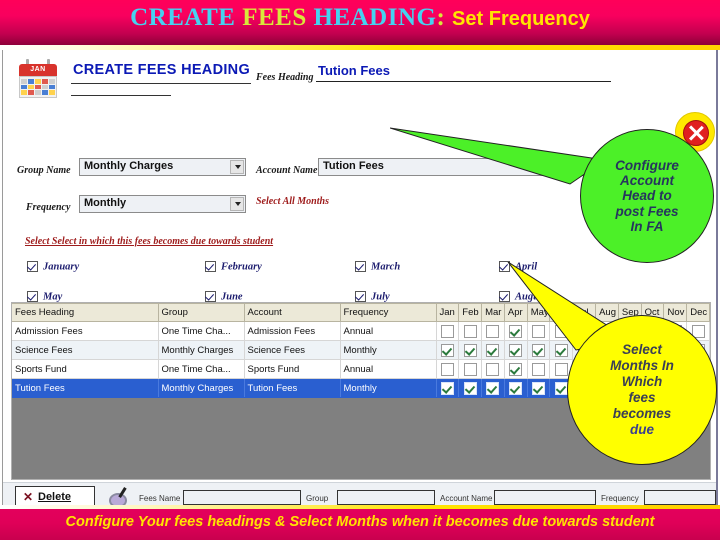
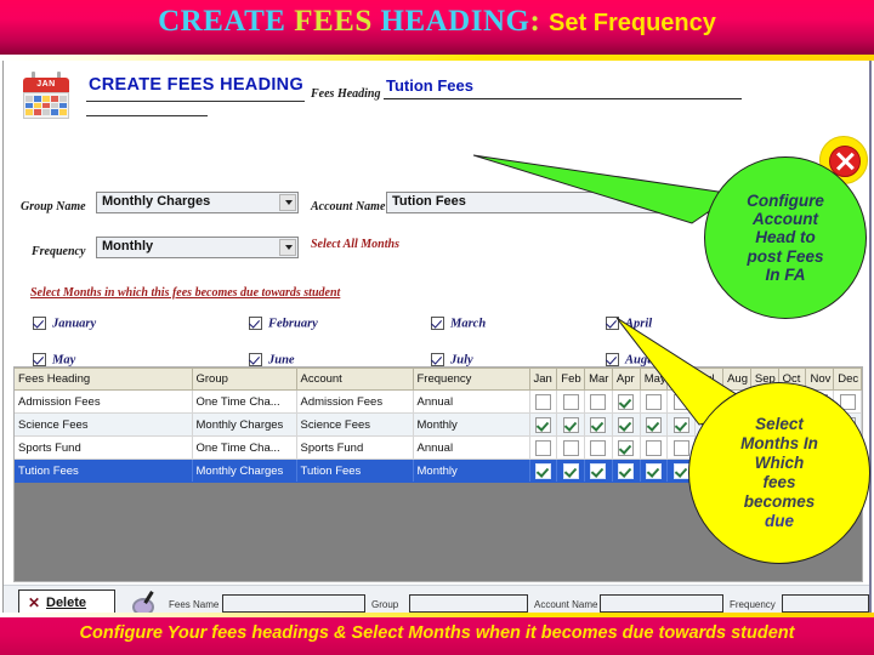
  CREATE FEES HEADING: Set Frequency
  CREATE FEES HEADING
  Fees Heading
  Tution Fees
  Group Name
  Monthly Charges
  Account Name
  Tution Fees
  Frequency
  Monthly
  Select All Months
- Select Select in which this fees becomes due towards student
+ Select Months in which this fees becomes due towards student
  January
  February
  March
  April
  May
  June
  July
  Fees Heading	Group	Account	Frequency	Jan	Feb	Mar	Apr	May			Aug	Sep	Oct	Nov	Dec
  Admission Fees	One Time Cha...	Admission Fees	Annual
  Science Fees	Monthly Charges	Science Fees	Monthly
  Sports Fund	One Time Cha...	Sports Fund	Annual
  Tution Fees	Monthly Charges	Tution Fees	Monthly
  ✕
  Delete
  Fees Name
  Group
  Account Name
  Frequency
  Configure
  Account
  Head to
  post Fees
  In FA
  Select
  Months In
  Which
  fees
  becomes
  due
  Configure Your fees headings & Select Months when it becomes due towards student
